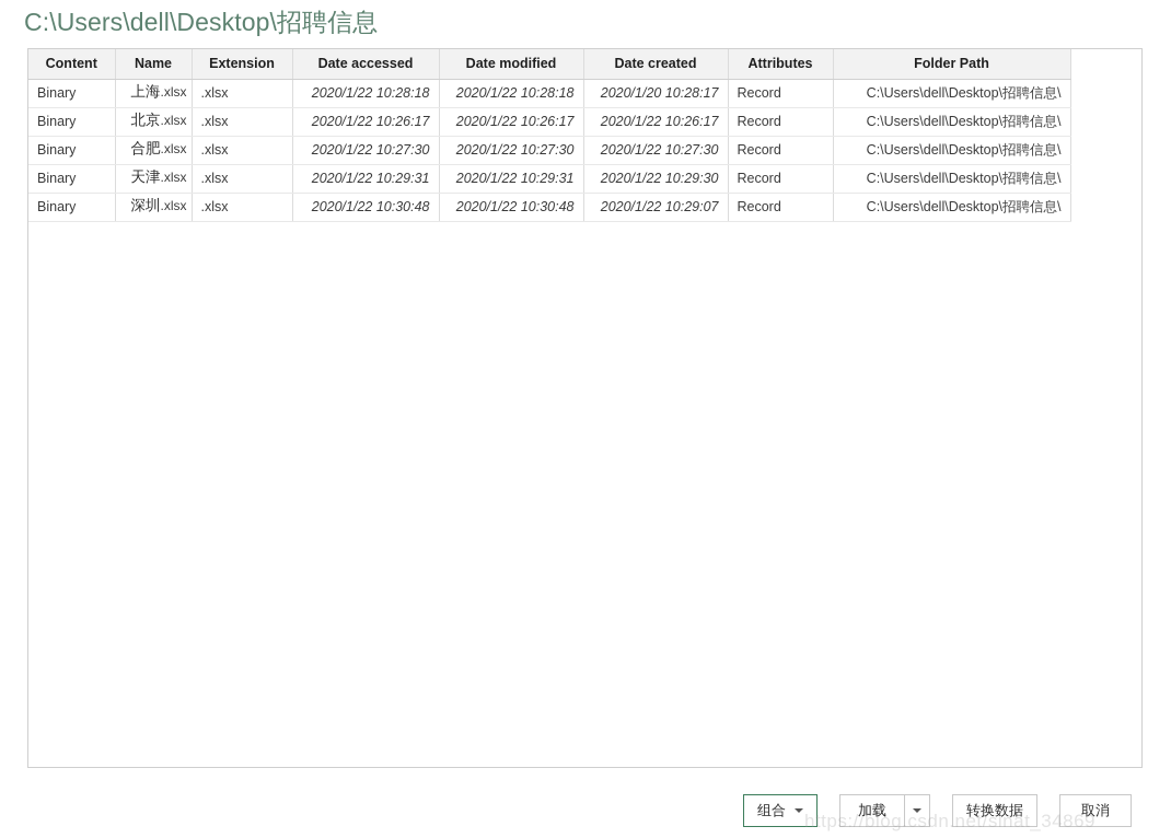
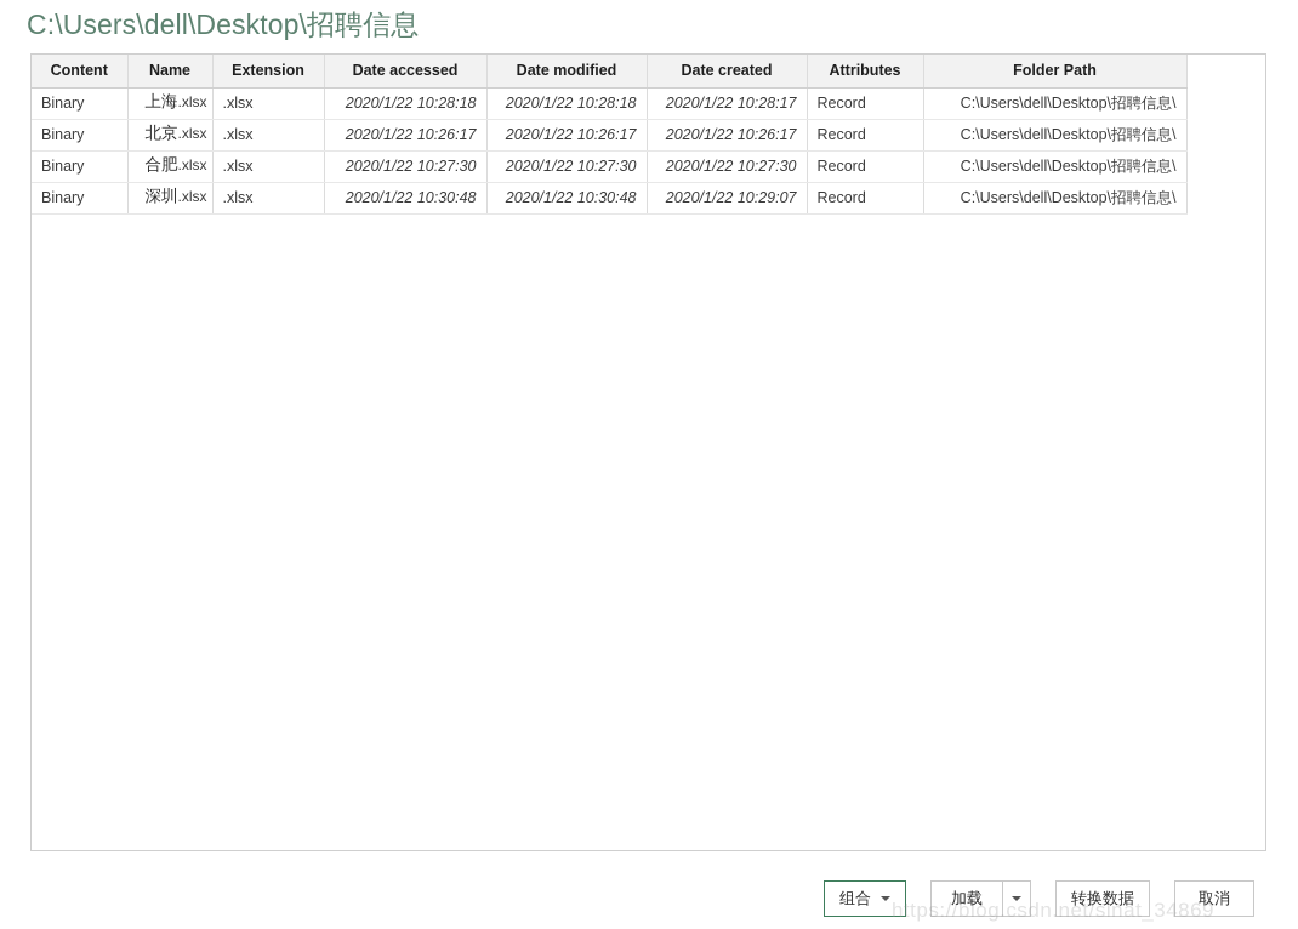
  C:\Users\dell\Desktop\招聘信息
  Content	Name	Extension	Date accessed	Date modified	Date created	Attributes	Folder Path
- Binary	上海.xlsx	.xlsx	2020/1/22 10:28:18	2020/1/22 10:28:18	2020/1/20 10:28:17	Record	C:\Users\dell\Desktop\招聘信息\
+ Binary	上海.xlsx	.xlsx	2020/1/22 10:28:18	2020/1/22 10:28:18	2020/1/22 10:28:17	Record	C:\Users\dell\Desktop\招聘信息\
  Binary	北京.xlsx	.xlsx	2020/1/22 10:26:17	2020/1/22 10:26:17	2020/1/22 10:26:17	Record	C:\Users\dell\Desktop\招聘信息\
  Binary	合肥.xlsx	.xlsx	2020/1/22 10:27:30	2020/1/22 10:27:30	2020/1/22 10:27:30	Record	C:\Users\dell\Desktop\招聘信息\
- Binary	天津.xlsx	.xlsx	2020/1/22 10:29:31	2020/1/22 10:29:31	2020/1/22 10:29:30	Record	C:\Users\dell\Desktop\招聘信息\
  Binary	深圳.xlsx	.xlsx	2020/1/22 10:30:48	2020/1/22 10:30:48	2020/1/22 10:29:07	Record	C:\Users\dell\Desktop\招聘信息\
  组合
  加载
  转换数据
  取消
  https://blog.csdn.net/sinat_34869
